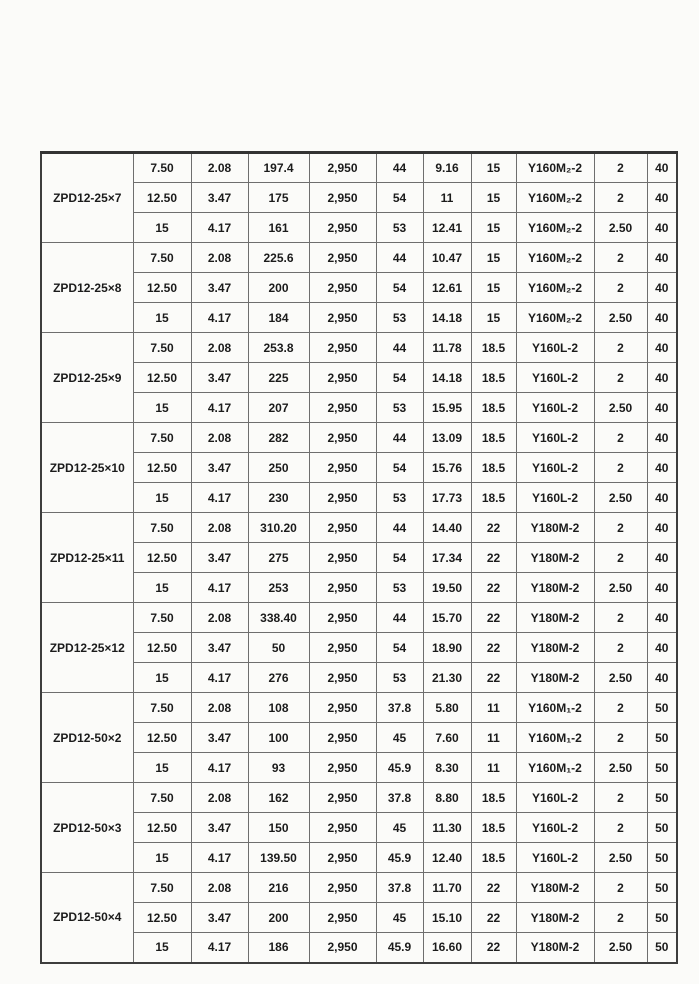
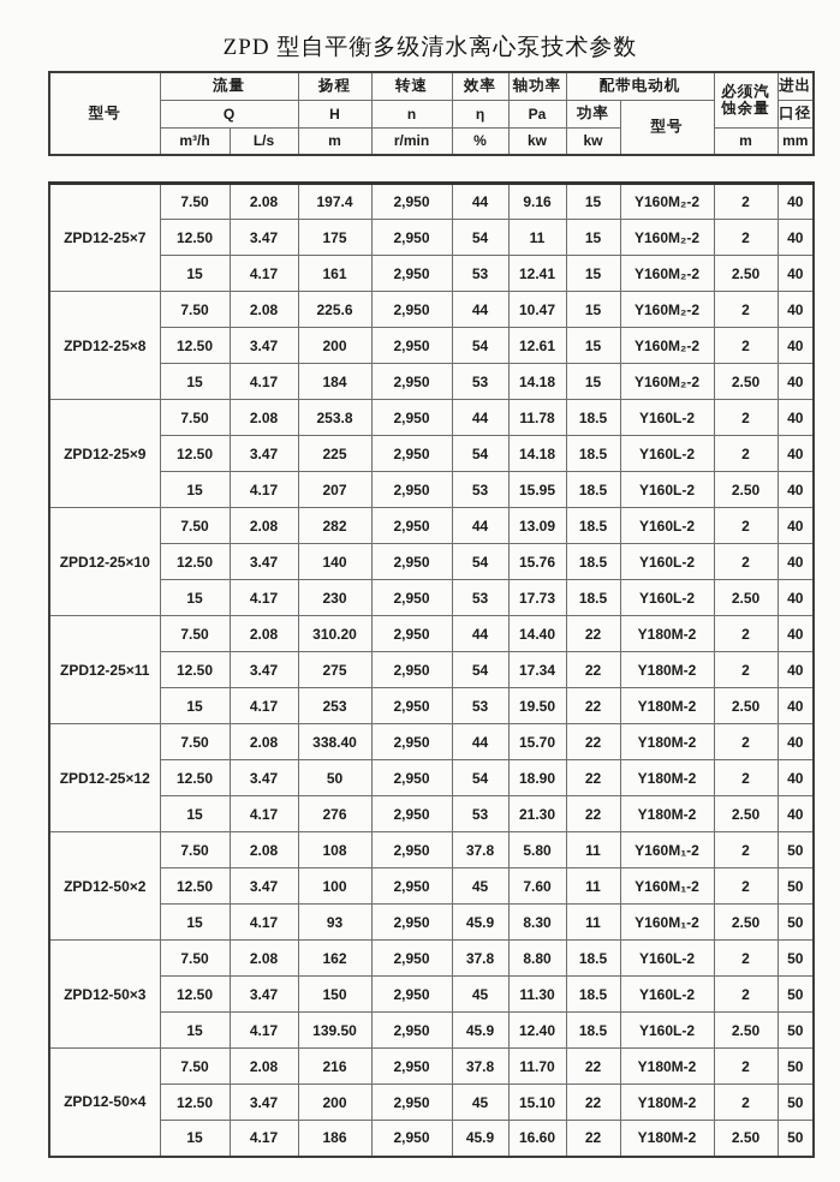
+ ZPD 型自平衡多级清水离心泵技术参数
+ 型号	流量	扬程	转速	效率	轴功率	配带电动机	必须汽 蚀余量	进出
+ Q	H	n	η	Pa	功率	型号	口径
+ m³/h	L/s	m	r/min	%	kw	kw	m	mm
  ZPD12-25×7	7.50	2.08	197.4	2,950	44	9.16	15	Y160M₂-2	2	40
  12.50	3.47	175	2,950	54	11	15	Y160M₂-2	2	40
  15	4.17	161	2,950	53	12.41	15	Y160M₂-2	2.50	40
  ZPD12-25×8	7.50	2.08	225.6	2,950	44	10.47	15	Y160M₂-2	2	40
  12.50	3.47	200	2,950	54	12.61	15	Y160M₂-2	2	40
  15	4.17	184	2,950	53	14.18	15	Y160M₂-2	2.50	40
  ZPD12-25×9	7.50	2.08	253.8	2,950	44	11.78	18.5	Y160L-2	2	40
  12.50	3.47	225	2,950	54	14.18	18.5	Y160L-2	2	40
  15	4.17	207	2,950	53	15.95	18.5	Y160L-2	2.50	40
  ZPD12-25×10	7.50	2.08	282	2,950	44	13.09	18.5	Y160L-2	2	40
- 12.50	3.47	250	2,950	54	15.76	18.5	Y160L-2	2	40
+ 12.50	3.47	140	2,950	54	15.76	18.5	Y160L-2	2	40
  15	4.17	230	2,950	53	17.73	18.5	Y160L-2	2.50	40
  ZPD12-25×11	7.50	2.08	310.20	2,950	44	14.40	22	Y180M-2	2	40
  12.50	3.47	275	2,950	54	17.34	22	Y180M-2	2	40
  15	4.17	253	2,950	53	19.50	22	Y180M-2	2.50	40
  ZPD12-25×12	7.50	2.08	338.40	2,950	44	15.70	22	Y180M-2	2	40
  12.50	3.47	50	2,950	54	18.90	22	Y180M-2	2	40
  15	4.17	276	2,950	53	21.30	22	Y180M-2	2.50	40
  ZPD12-50×2	7.50	2.08	108	2,950	37.8	5.80	11	Y160M₁-2	2	50
  12.50	3.47	100	2,950	45	7.60	11	Y160M₁-2	2	50
  15	4.17	93	2,950	45.9	8.30	11	Y160M₁-2	2.50	50
  ZPD12-50×3	7.50	2.08	162	2,950	37.8	8.80	18.5	Y160L-2	2	50
  12.50	3.47	150	2,950	45	11.30	18.5	Y160L-2	2	50
  15	4.17	139.50	2,950	45.9	12.40	18.5	Y160L-2	2.50	50
  ZPD12-50×4	7.50	2.08	216	2,950	37.8	11.70	22	Y180M-2	2	50
  12.50	3.47	200	2,950	45	15.10	22	Y180M-2	2	50
  15	4.17	186	2,950	45.9	16.60	22	Y180M-2	2.50	50
